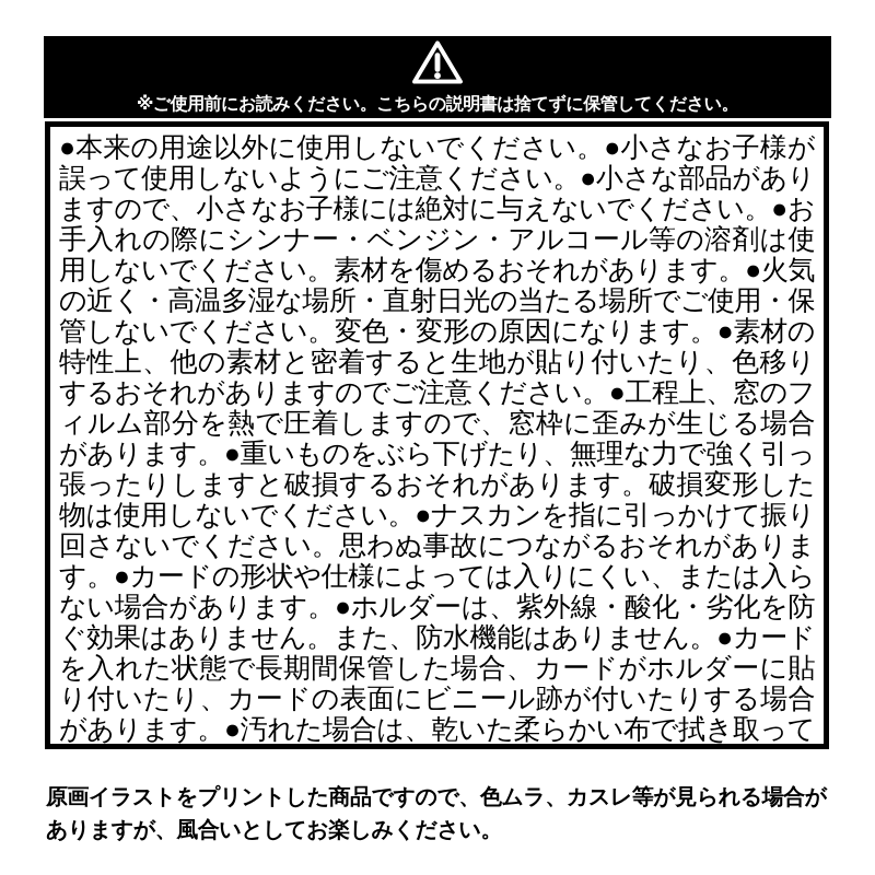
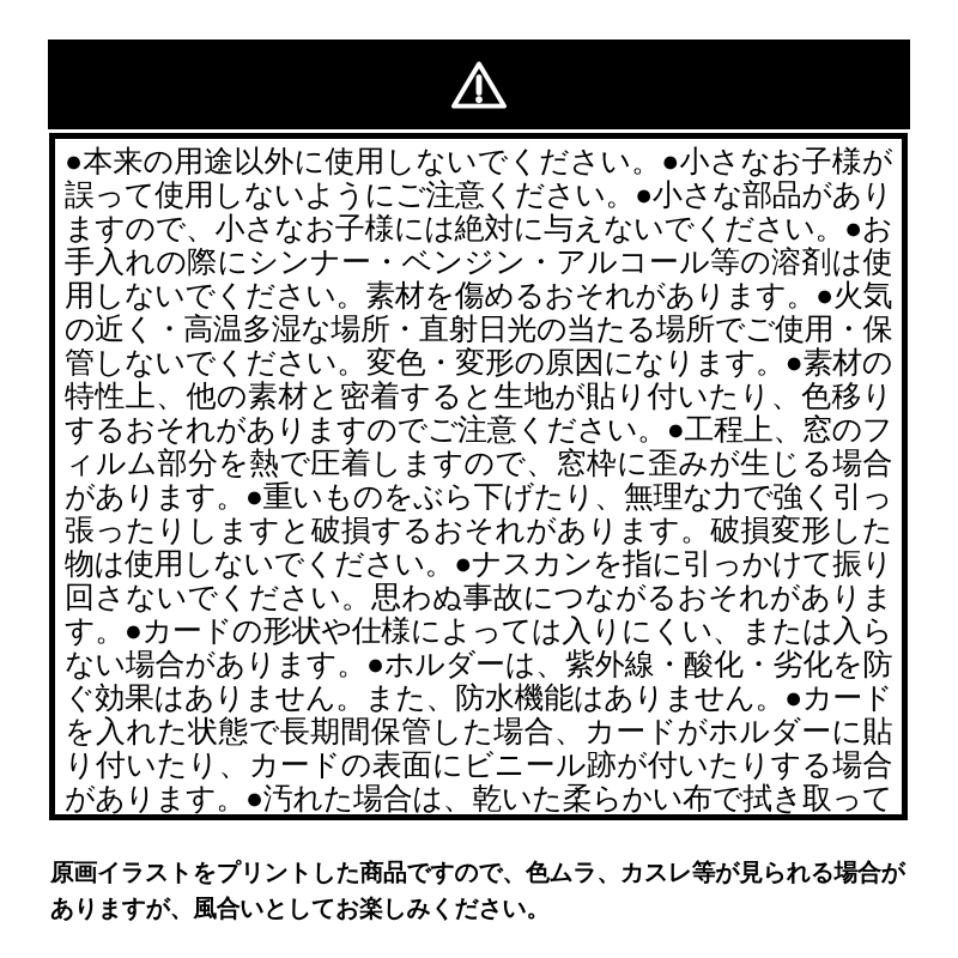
- ※ご使用前にお読みください。こちらの説明書は捨てずに保管してください。
  ●本来の用途以外に使用しないでください。●小さなお子様が誤って使用しないようにご注意ください。●小さな部品がありますので、小さなお子様には絶対に与えないでください。●お手入れの際にシンナー・ベンジン・アルコール等の溶剤は使用しないでください。素材を傷めるおそれがあります。●火気の近く・高温多湿な場所・直射日光の当たる場所でご使用・保管しないでください。変色・変形の原因になります。●素材の特性上、他の素材と密着すると生地が貼り付いたり、色移りするおそれがありますのでご注意ください。●工程上、窓のフィルム部分を熱で圧着しますので、窓枠に歪みが生じる場合があります。●重いものをぶら下げたり、無理な力で強く引っ張ったりしますと破損するおそれがあります。破損変形した物は使用しないでください。●ナスカンを指に引っかけて振り回さないでください。思わぬ事故につながるおそれがあります。●カードの形状や仕様によっては入りにくい、または入らない場合があります。●ホルダーは、紫外線・酸化・劣化を防ぐ効果はありません。また、防水機能はありません。●カードを入れた状態で長期間保管した場合、カードがホルダーに貼り付いたり、カードの表面にビニール跡が付いたりする場合があります。●汚れた場合は、乾いた柔らかい布で拭き取って
  原画イラストをプリントした商品ですので、色ムラ、カスレ等が見られる場合がありますが、風合いとしてお楽しみください。
